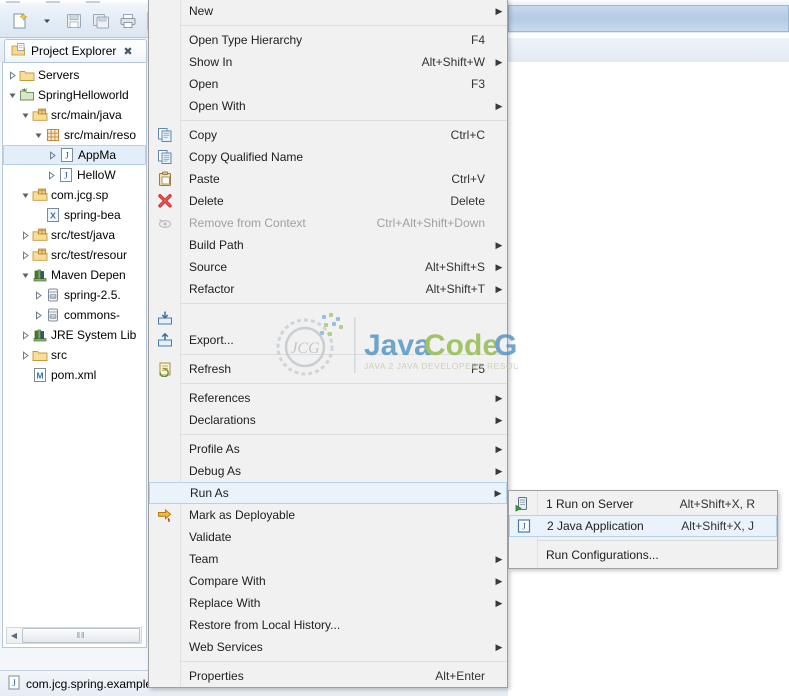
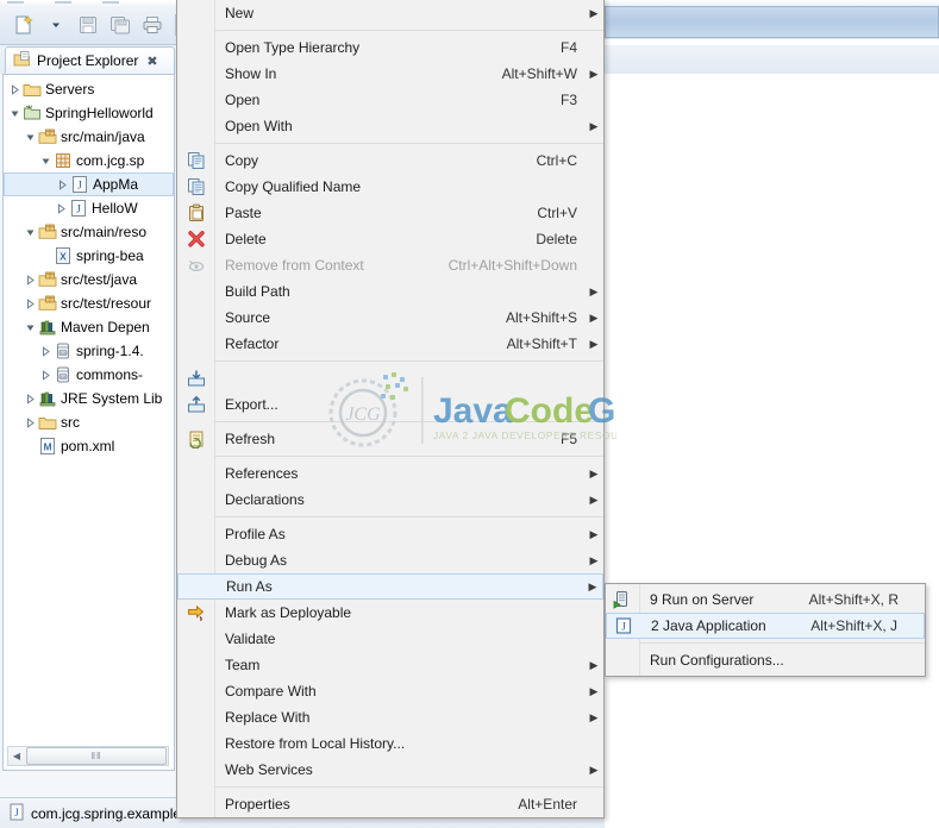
  Project Explorer
  ✖
  Servers
  SpringHelloworld
  src/main/java
- src/main/reso
+ com.jcg.sp
  J
  AppMa
  J
  HelloW
- com.jcg.sp
+ src/main/reso
  X
  spring-bea
  src/test/java
  src/test/resour
  Maven Depen
- spring-2.5.
+ spring-1.4.
  commons-
  JRE System Lib
  src
  M
  pom.xml
  ◀
  ‖‖
  J
  com.jcg.spring.exampl
  New
  ▶
  Open Type Hierarchy
  F4
  Show In
  Alt+Shift+W
  ▶
  Open
  F3
  Open With
  ▶
  Copy
  Ctrl+C
  Copy Qualified Name
  Paste
  Ctrl+V
  Delete
  Delete
  Remove from Context
  Ctrl+Alt+Shift+Down
  Build Path
  ▶
  Source
  Alt+Shift+S
  ▶
  Refactor
  Alt+Shift+T
  ▶
  Export...
  Refresh
  F5
  References
  ▶
  Declarations
  ▶
  Profile As
  ▶
  Debug As
  ▶
  Run As
  ▶
  Mark as Deployable
  Validate
  Team
  ▶
  Compare With
  ▶
  Replace With
  ▶
  Restore from Local History...
  Web Services
  ▶
  Properties
  Alt+Enter
  JCG
  Java
  Code
  JAVA 2 JAVA DEVELOPERS RESOU
- 1 Run on Server
+ 9 Run on Server
  Alt+Shift+X, R
  J
  2 Java Application
  Alt+Shift+X, J
  Run Configurations...
